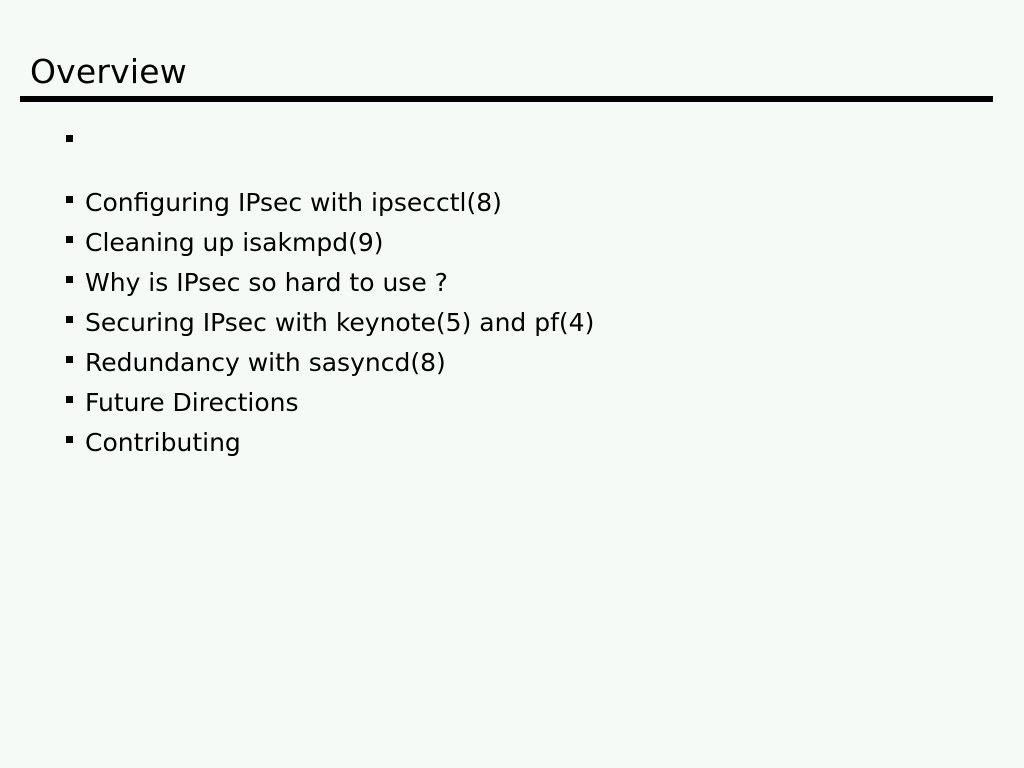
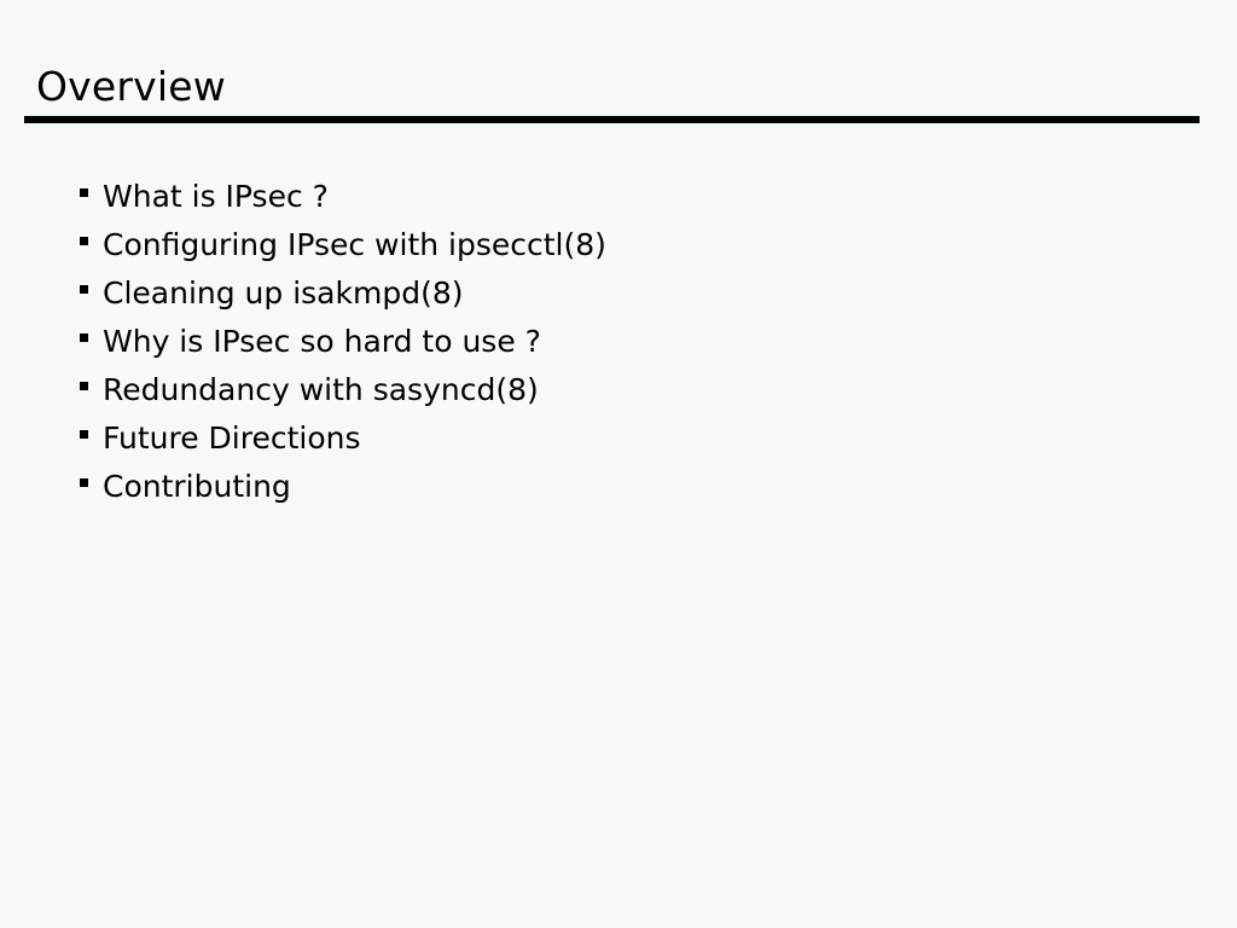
  Overview
+ What is IPsec ?
  Configuring IPsec with ipsecctl(8)
- Cleaning up isakmpd(9)
+ Cleaning up isakmpd(8)
  Why is IPsec so hard to use ?
- Securing IPsec with keynote(5) and pf(4)
  Redundancy with sasyncd(8)
  Future Directions
  Contributing
